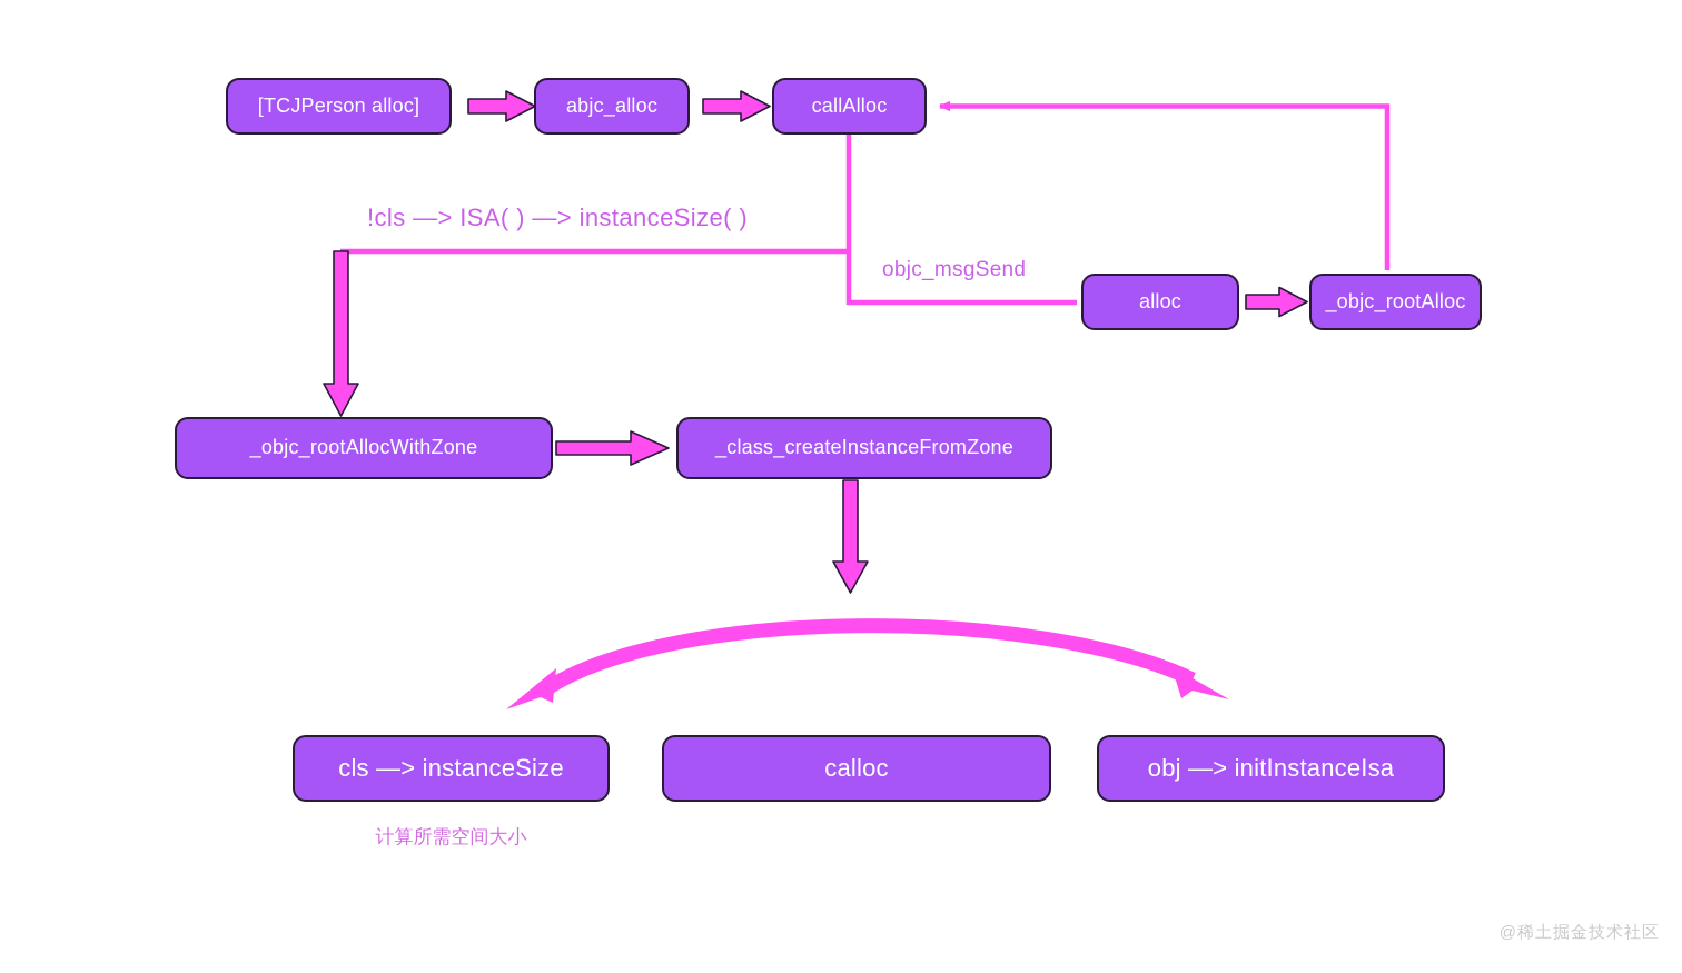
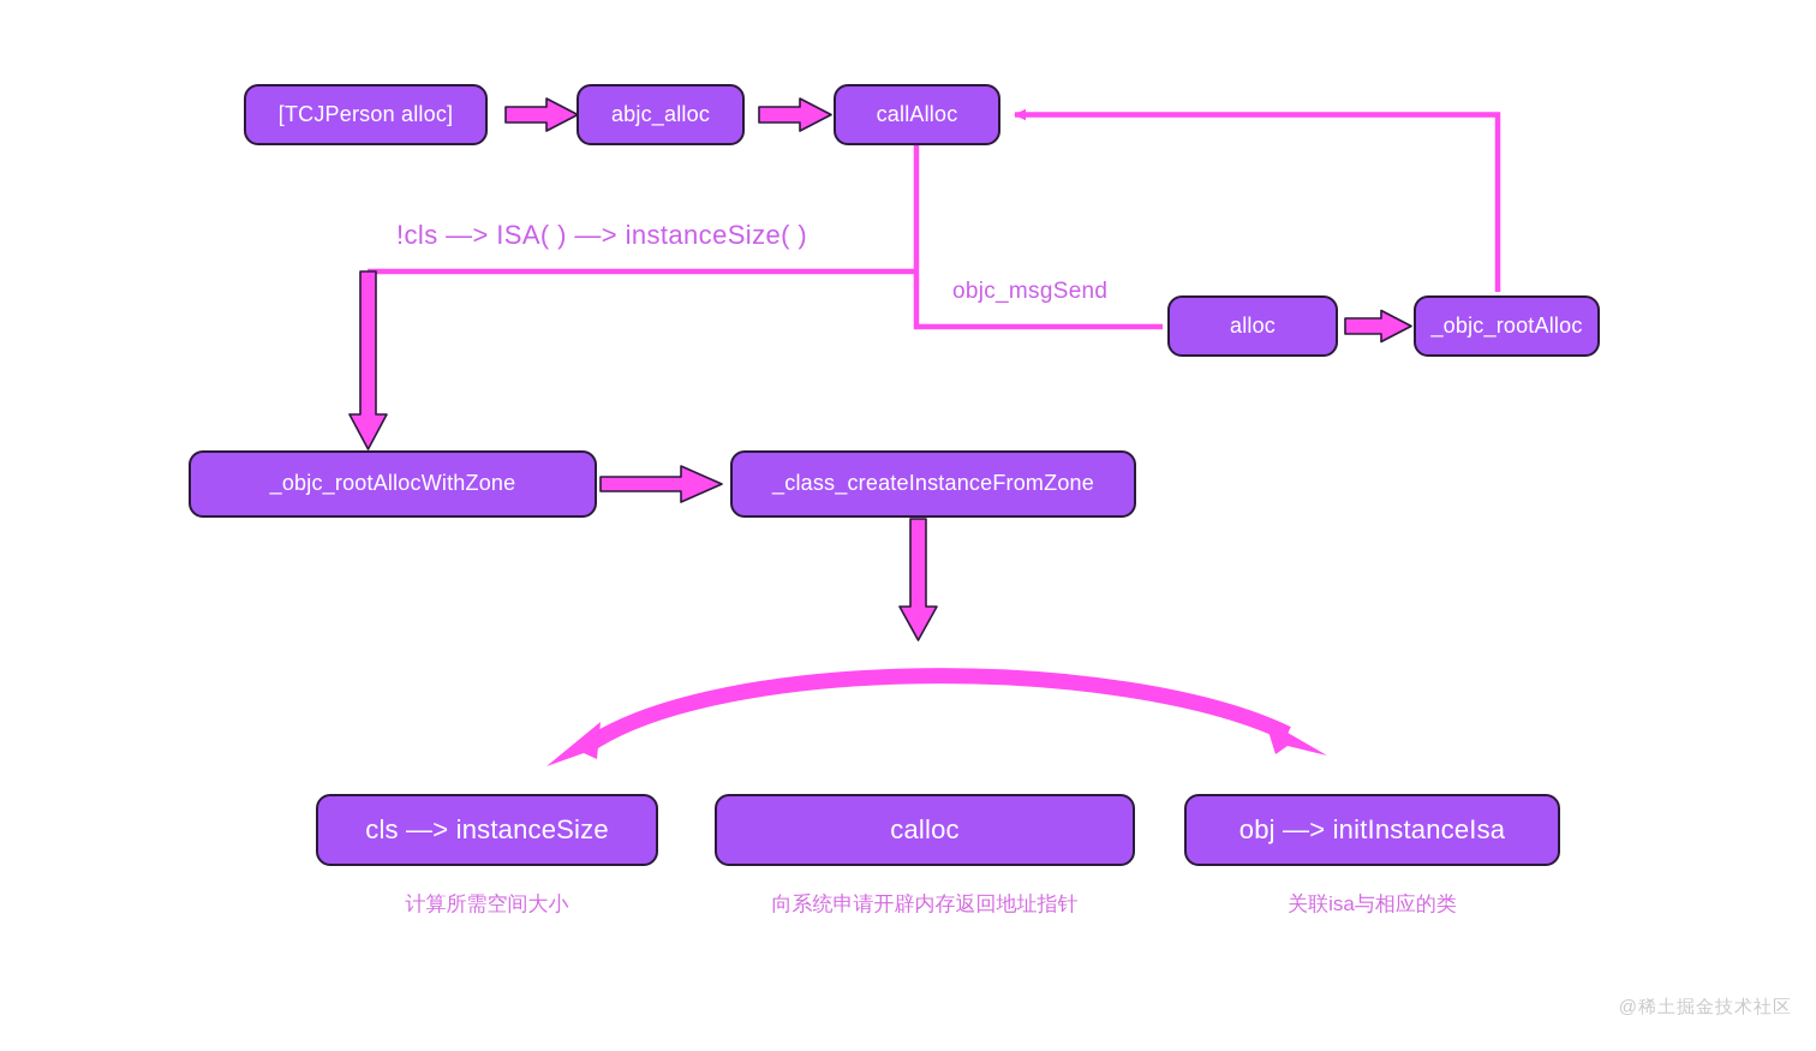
  [TCJPerson alloc]
  abjc_alloc
  callAlloc
  alloc
  _objc_rootAlloc
  _objc_rootAllocWithZone
  _class_createInstanceFromZone
  cls —> instanceSize
  calloc
  obj —> initInstanceIsa
  !cls —> ISA( ) —> instanceSize( )
  objc_msgSend
  计算所需空间大小
+ 向系统申请开辟内存返回地址指针
+ 关联isa与相应的类
  @稀土掘金技术社区
